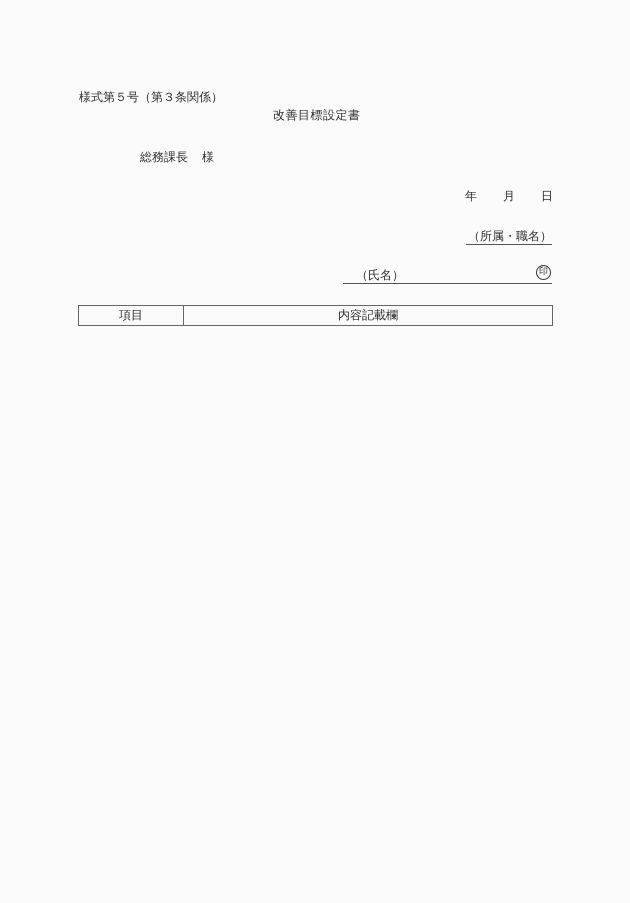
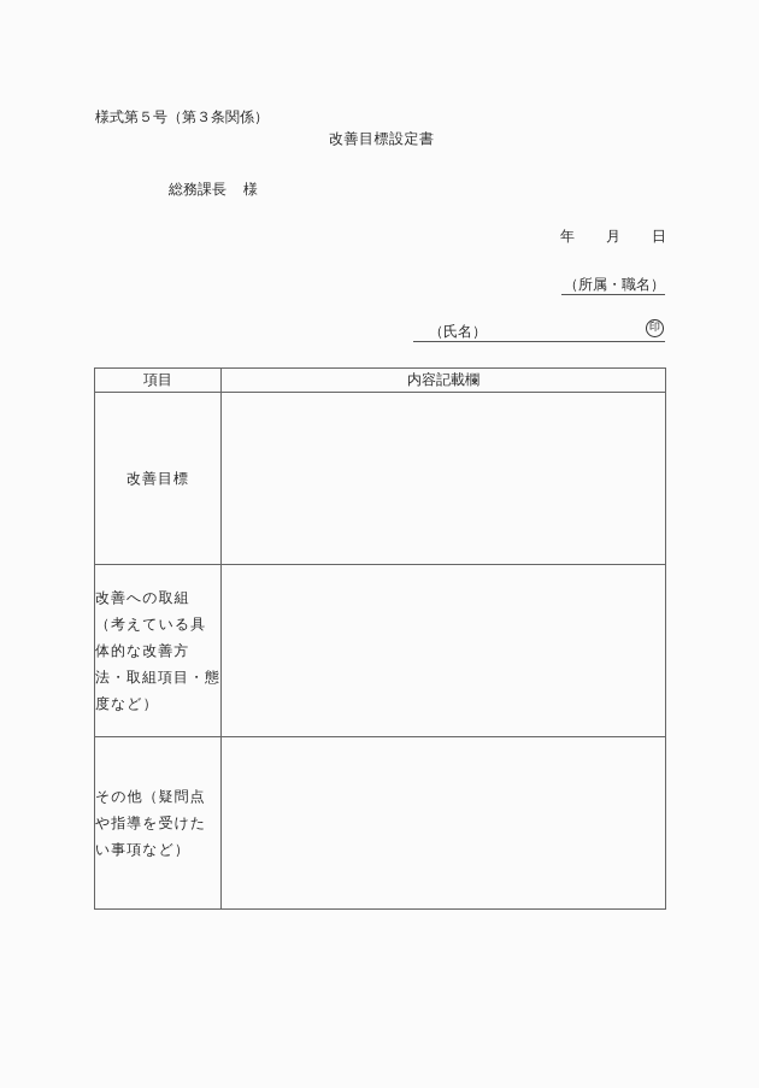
  様式第５号（第３条関係）
  改善目標設定書
  総務課長 様
  年 月 日
  （所属・職名）
  （氏名）
  印
  項目	内容記載欄
+ 改善目標
+ 改善への取組（考えている具体的な改善方法・取組項目・態度など）
+ その他（疑問点や指導を受けたい事項など）
